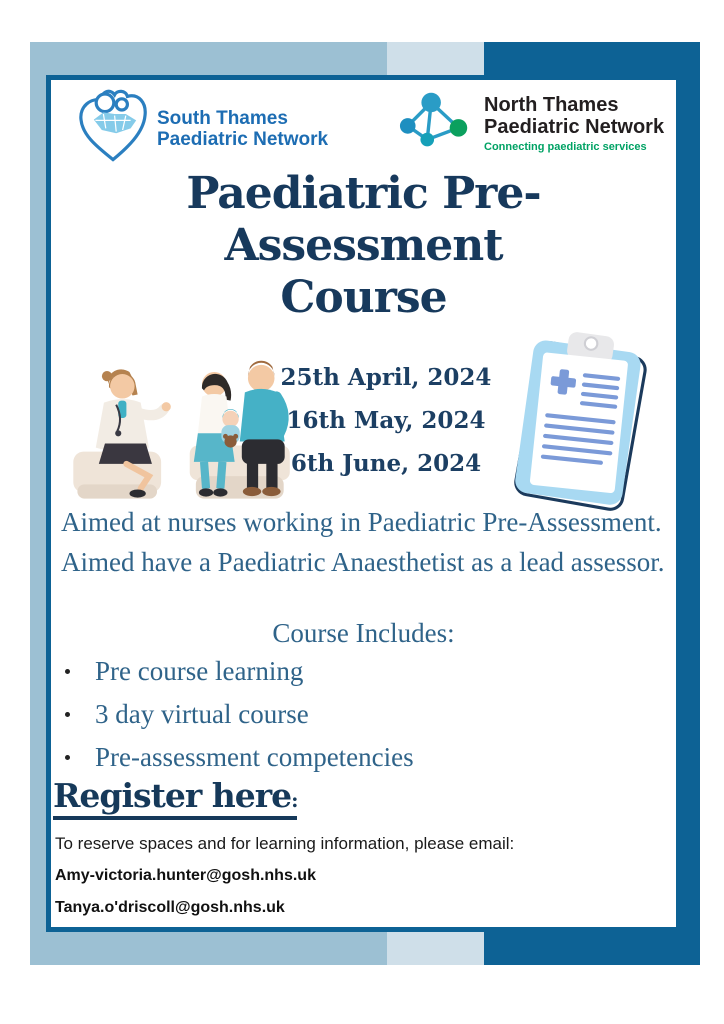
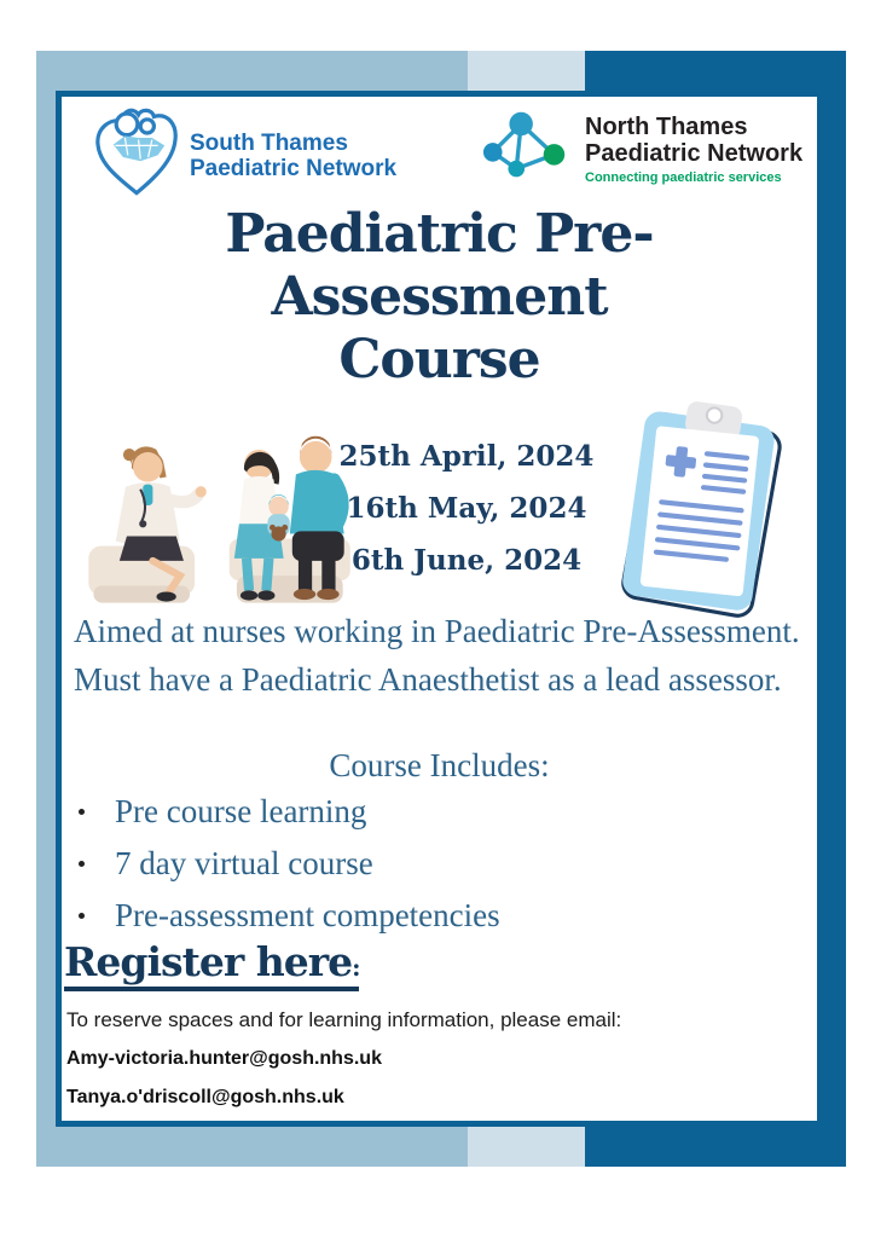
  South Thames
  Paediatric Network
  North Thames
  Paediatric Network
  Connecting paediatric services
  Paediatric Pre-Assessment
  Course
  25th April, 2024
  16th May, 2024
  6th June, 2024
- Aimed at nurses working in Paediatric Pre-Assessment. Aimed have a Paediatric Anaesthetist as a lead assessor.
+ Aimed at nurses working in Paediatric Pre-Assessment. Must have a Paediatric Anaesthetist as a lead assessor.
  Course Includes:
  Pre course learning
- 3 day virtual course
+ 7 day virtual course
  Pre-assessment competencies
  Register here:
  To reserve spaces and for learning information, please email:
  Amy-victoria.hunter@gosh.nhs.uk
  Tanya.o'driscoll@gosh.nhs.uk
